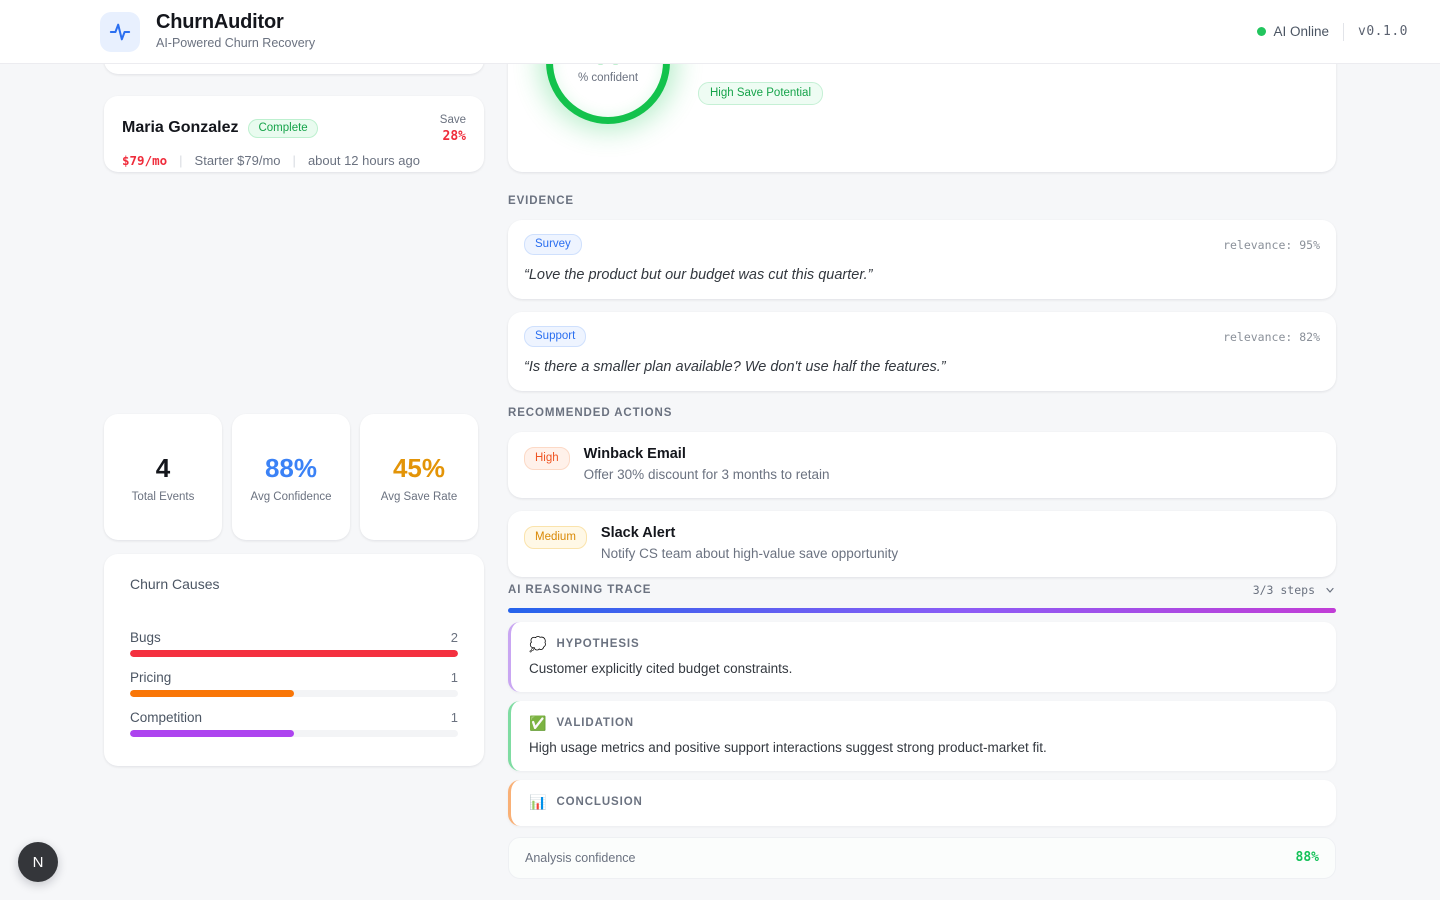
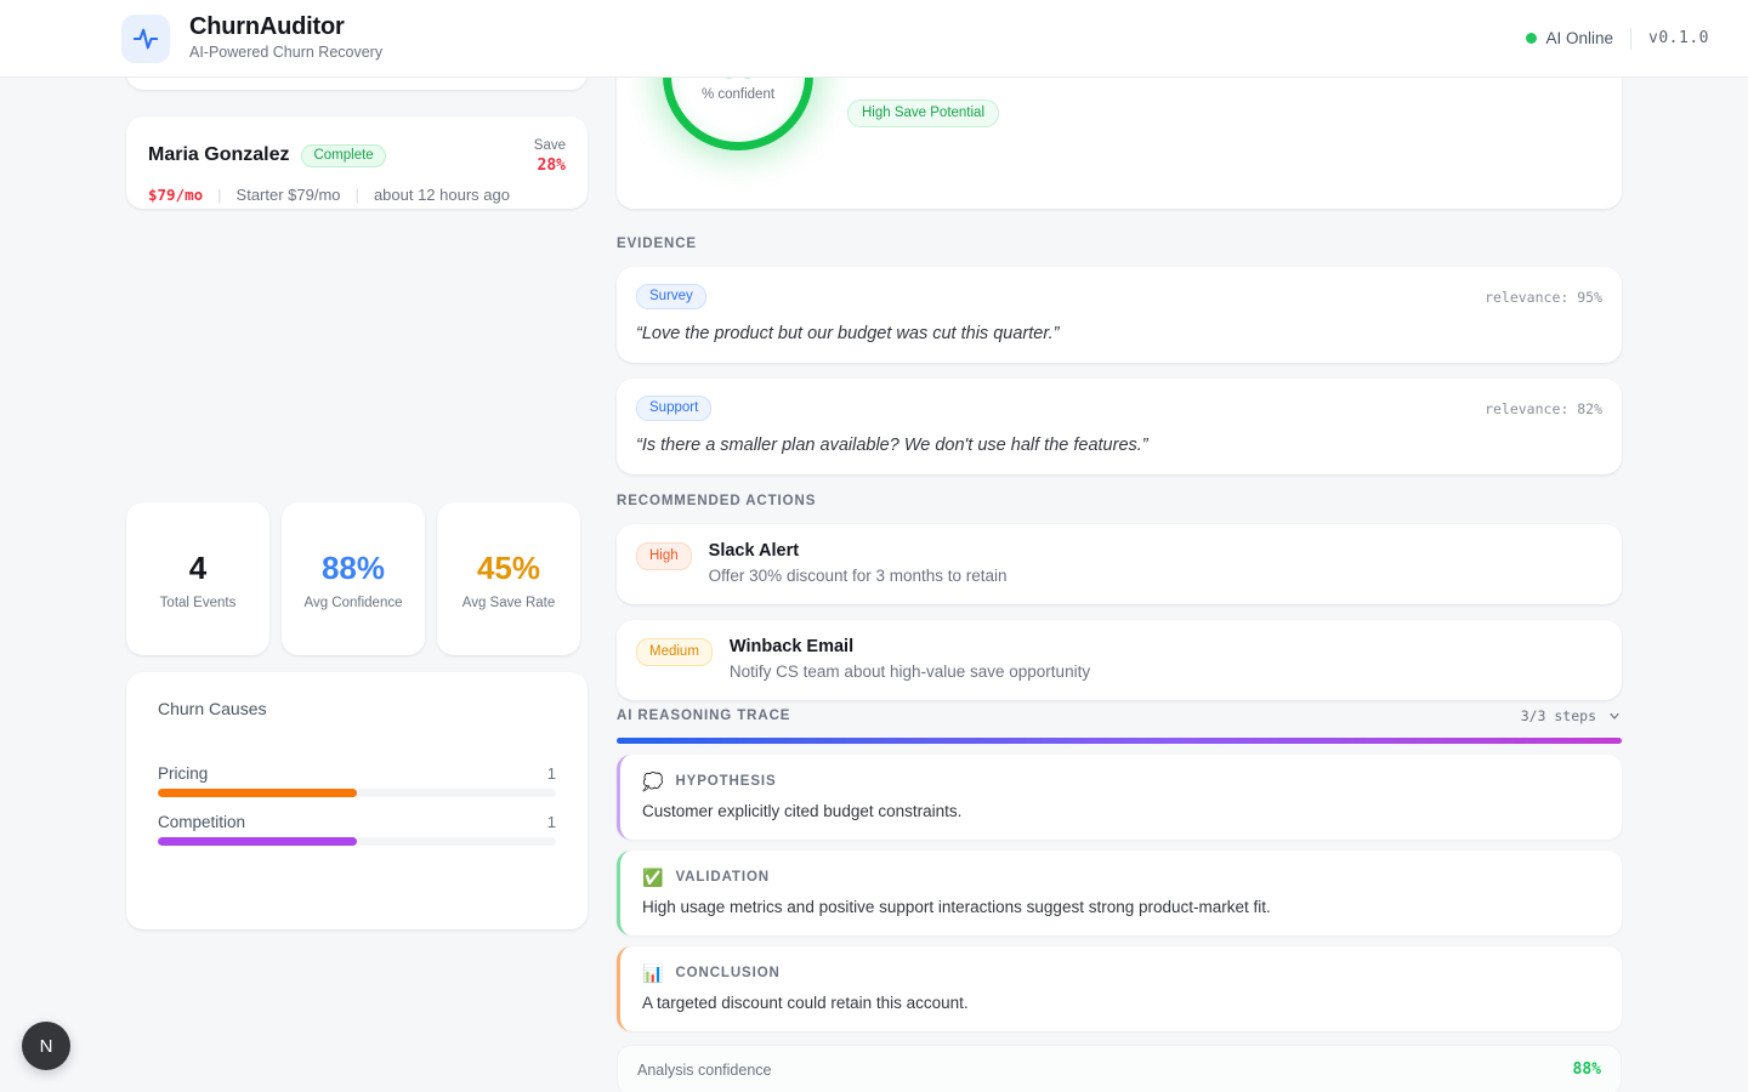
  ChurnAuditor
  AI-Powered Churn Recovery
  AI Online
  v0.1.0
  Maria Gonzalez
  Complete
  Save
  28%
  $79/mo
  |
  Starter $79/mo
  |
  about 12 hours ago
  4
  Total Events
  88%
  Avg Confidence
  45%
  Avg Save Rate
  Churn Causes
- Bugs
- 2
  Pricing
  1
  Competition
  1
  % confident
  High Save Potential
  EVIDENCE
  Survey
  relevance: 95%
  “Love the product but our budget was cut this quarter.”
  Support
  relevance: 82%
  “Is there a smaller plan available? We don't use half the features.”
  RECOMMENDED ACTIONS
  High
- Winback Email
+ Slack Alert
  Offer 30% discount for 3 months to retain
  Medium
- Slack Alert
+ Winback Email
  Notify CS team about high-value save opportunity
  AI REASONING TRACE
  3/3 steps
  💭
  HYPOTHESIS
  Customer explicitly cited budget constraints.
  ✅
  VALIDATION
  High usage metrics and positive support interactions suggest strong product-market fit.
  📊
  CONCLUSION
+ A targeted discount could retain this account.
  Analysis confidence
  88%
  N
